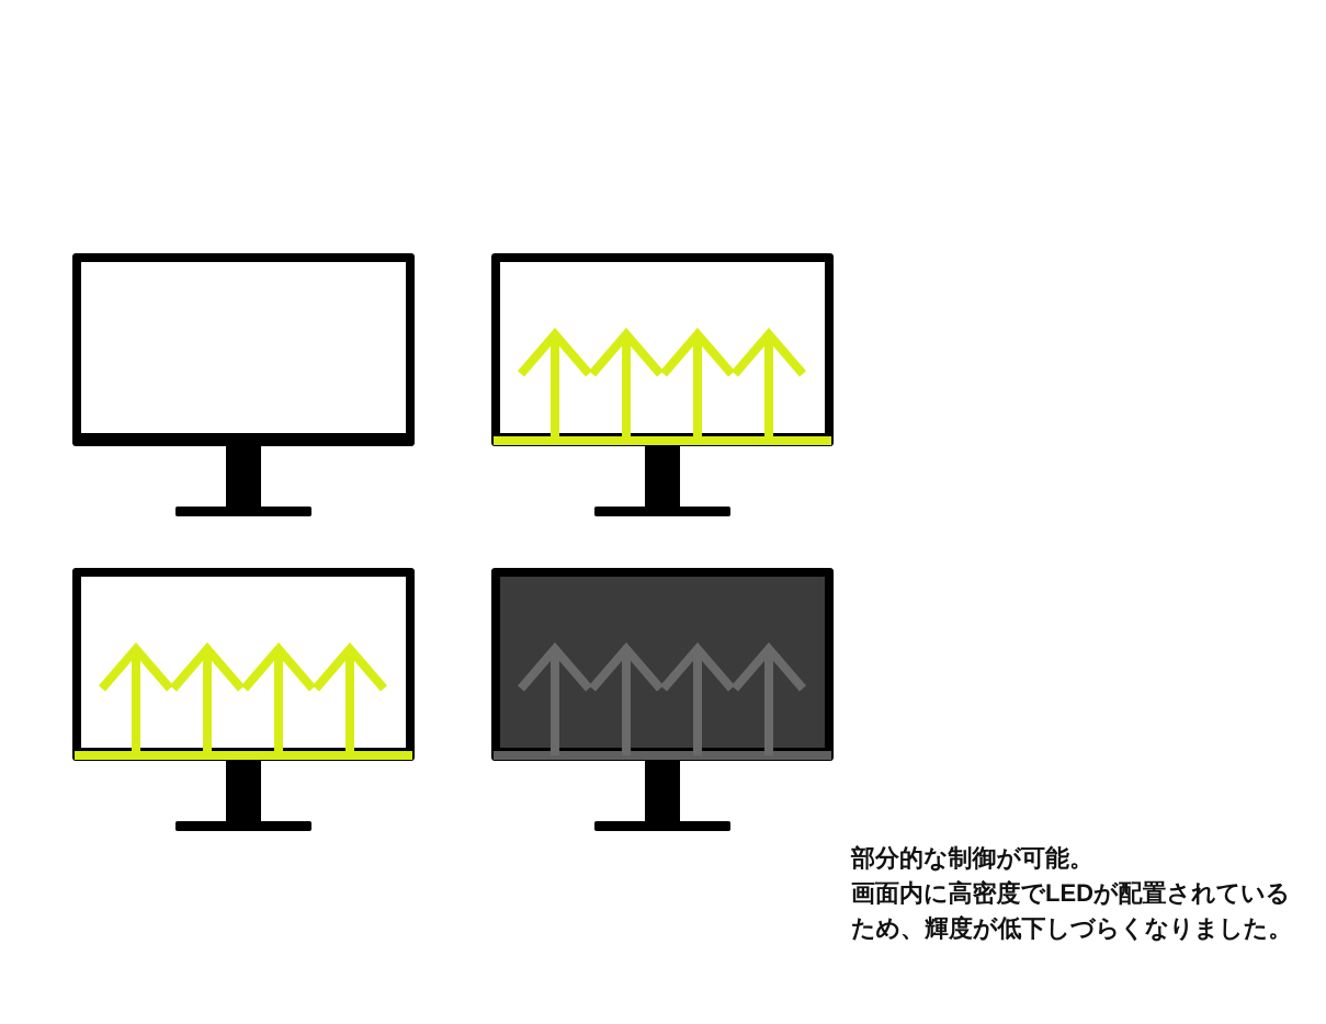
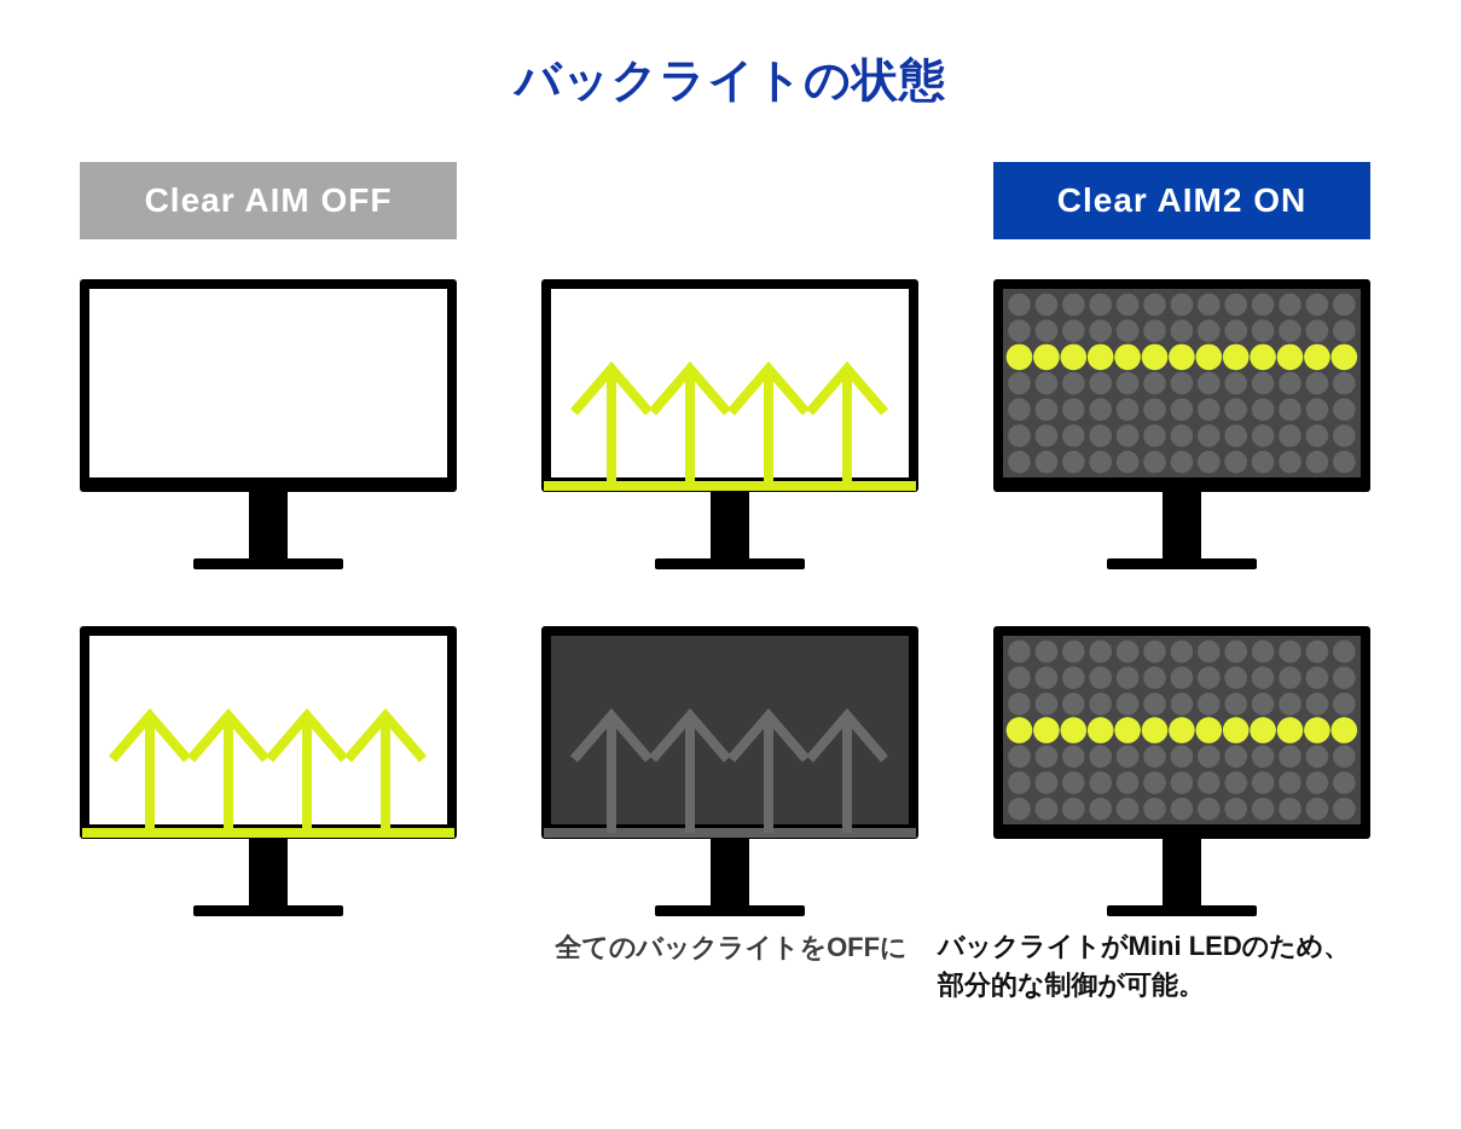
+ バックライトの状態
+ Clear AIM OFF
+ Clear AIM2 ON
+ 全てのバックライトをOFFに
+ バックライトがMini LEDのため、
  部分的な制御が可能。
- 画面内に高密度でLEDが配置されている
- ため、輝度が低下しづらくなりました。
